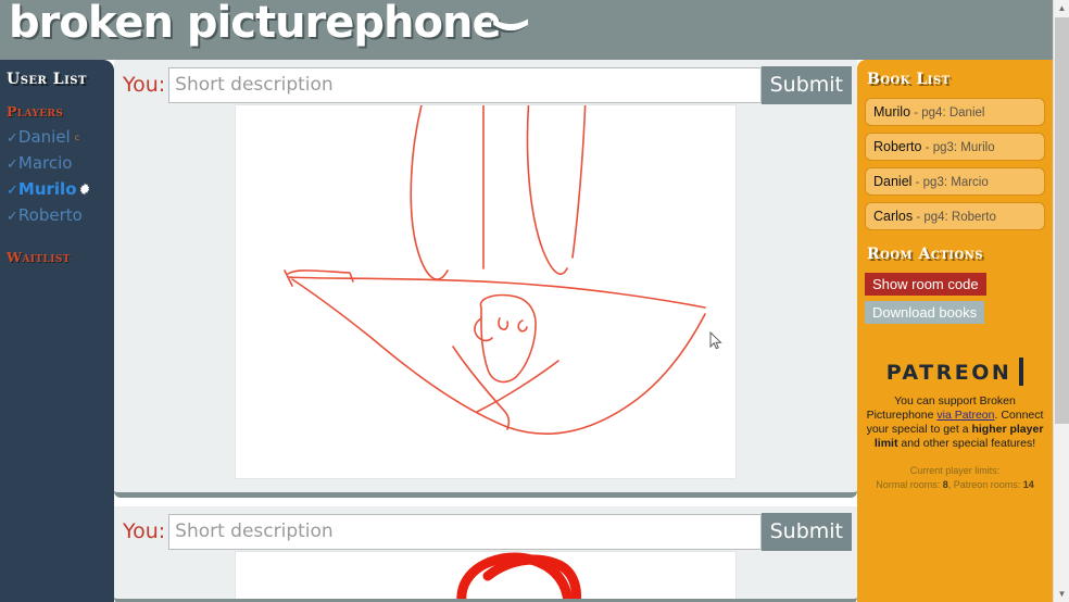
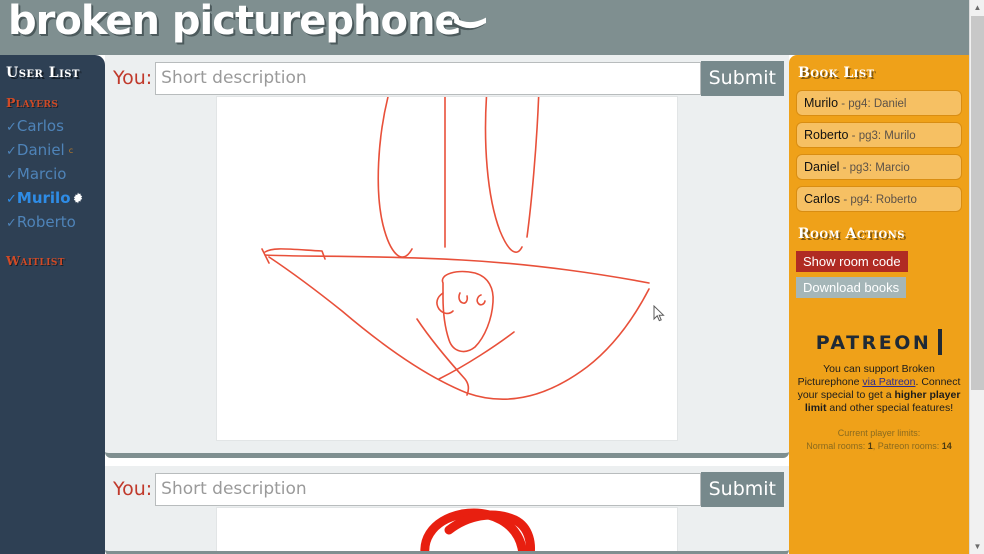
  User List
  Players
+ ✓Carlos
  ✓Daniel c
  ✓Marcio
  ✓Murilo
  ✓Roberto
  Waitlist
  You:
  Short description
  Submit
  You:
  Short description
  Submit
  Book List
  Murilo - pg4: Daniel
  Roberto - pg3: Murilo
  Daniel - pg3: Marcio
  Carlos - pg4: Roberto
  Room Actions
  Show room code
  Download books
  PATREON
  You can support Broken Picturephone via Patreon. Connect your special to get a higher player limit and other special features!
  Current player limits:
- Normal rooms: 8, Patreon rooms: 14
+ Normal rooms: 1, Patreon rooms: 14
  ▲
  ▼
